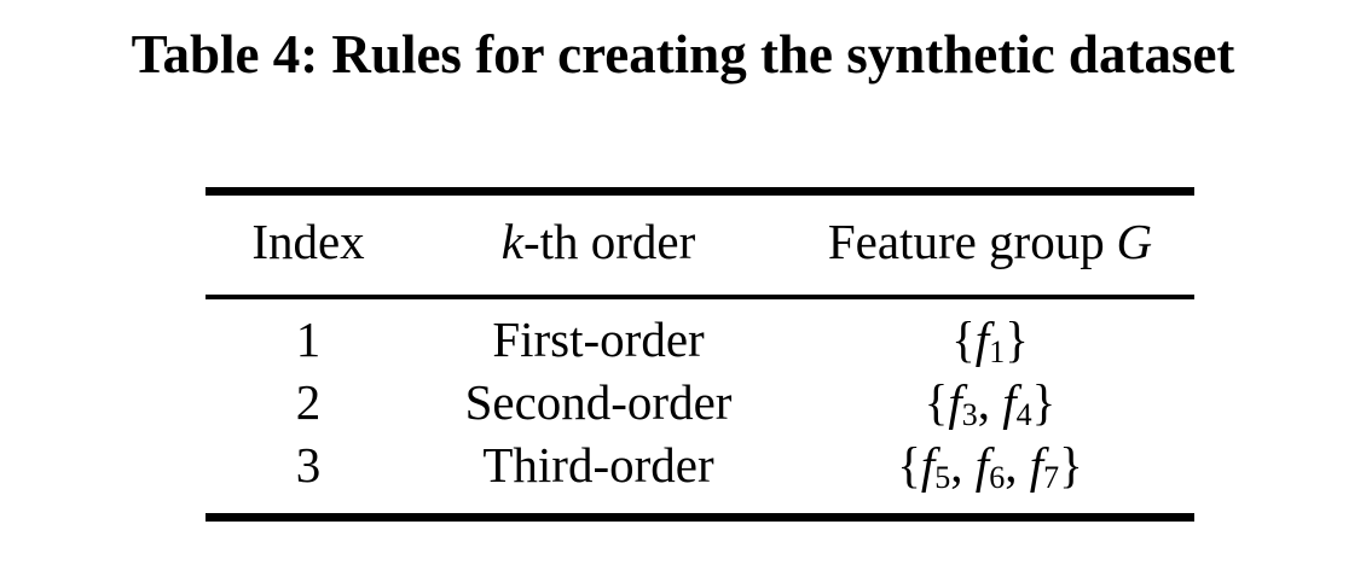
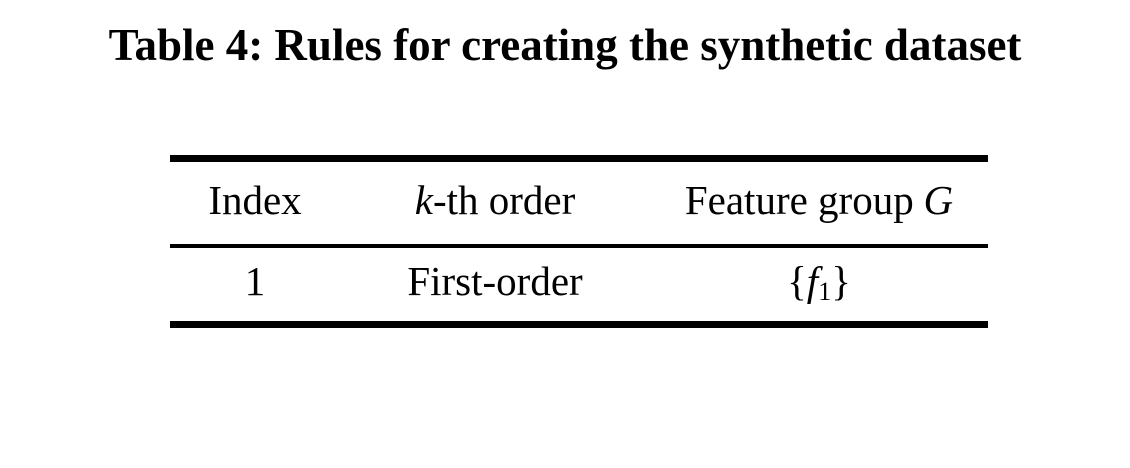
  Table 4: Rules for creating the synthetic dataset
  Index	k-th order	Feature group G
  1	First-order	{f1}
- 2	Second-order	{f3, f4}
- 3	Third-order	{f5, f6, f7}
